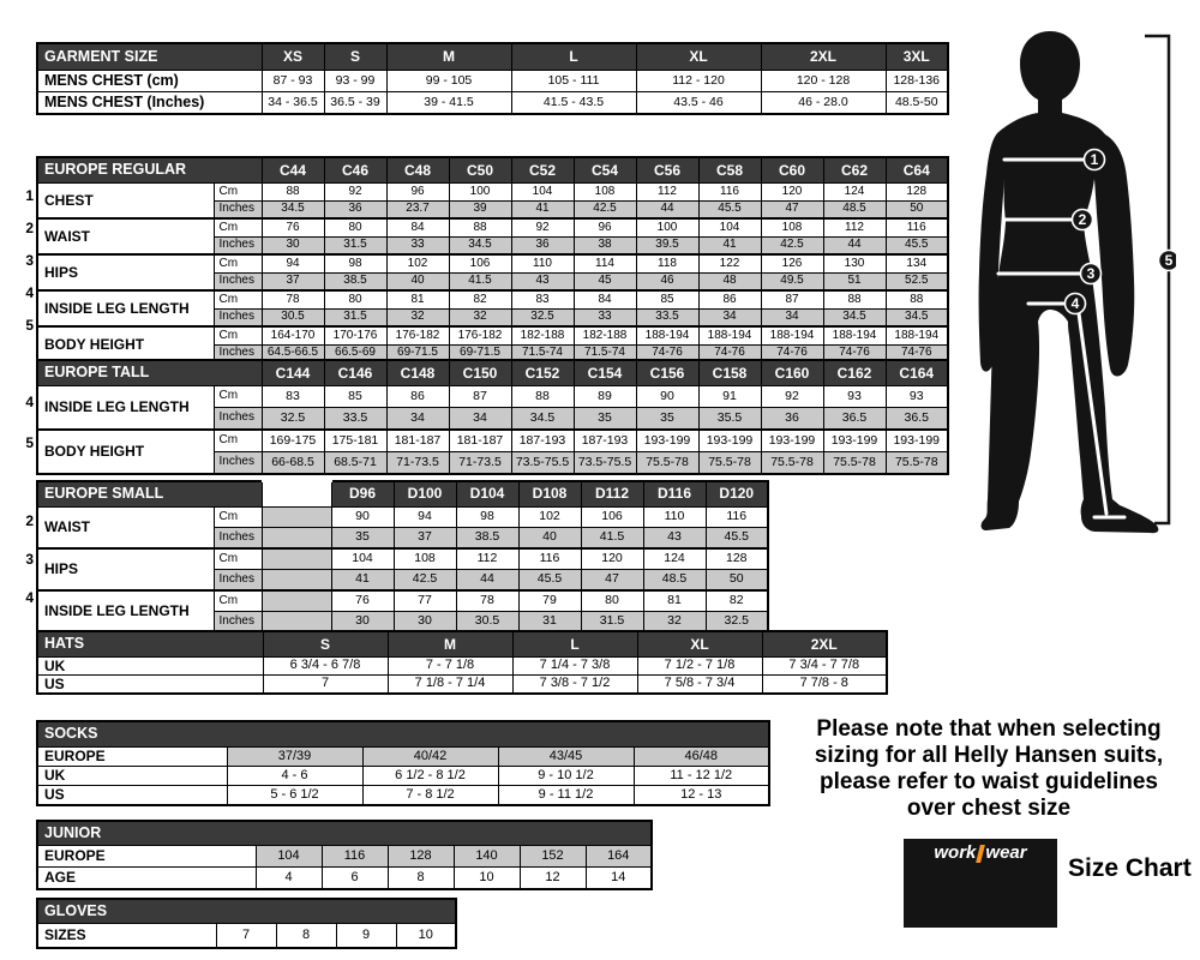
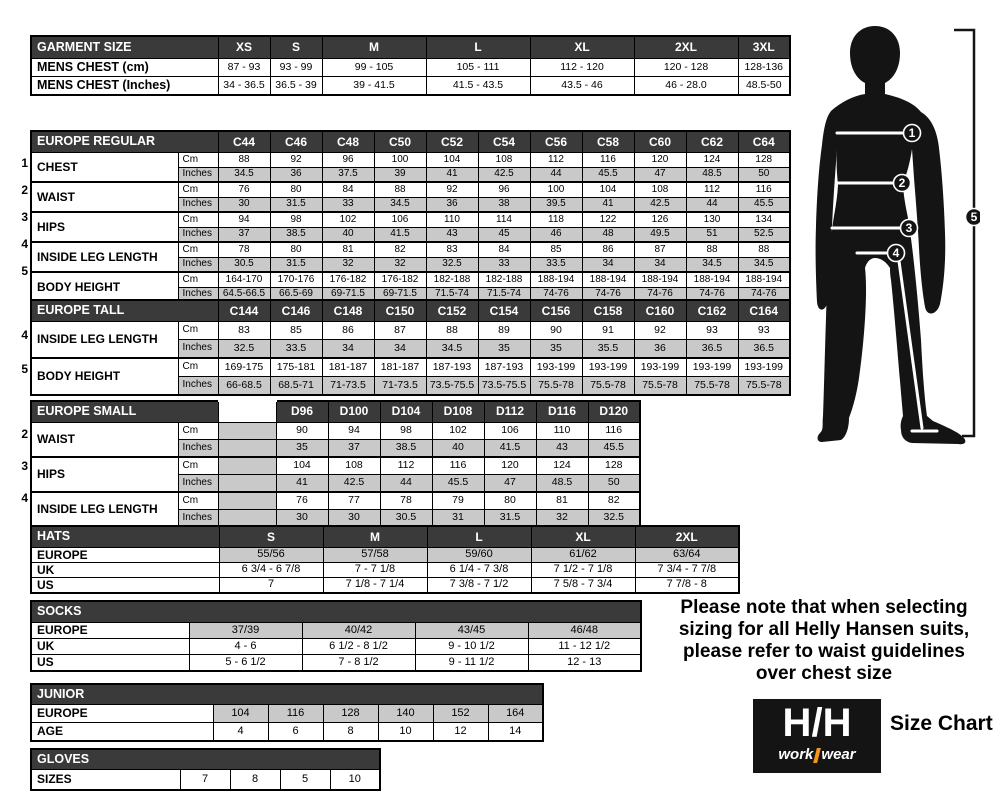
  GARMENT SIZE	XS	S	M	L	XL	2XL	3XL
  MENS CHEST (cm)	87 - 93	93 - 99	99 - 105	105 - 111	112 - 120	120 - 128	128-136
  MENS CHEST (Inches)	34 - 36.5	36.5 - 39	39 - 41.5	41.5 - 43.5	43.5 - 46	46 - 28.0	48.5-50
  1
  2
  3
  4
  5
  EUROPE REGULAR	C44	C46	C48	C50	C52	C54	C56	C58	C60	C62	C64
  CHEST	Cm	88	92	96	100	104	108	112	116	120	124	128
- Inches	34.5	36	23.7	39	41	42.5	44	45.5	47	48.5	50
+ Inches	34.5	36	37.5	39	41	42.5	44	45.5	47	48.5	50
  WAIST	Cm	76	80	84	88	92	96	100	104	108	112	116
  Inches	30	31.5	33	34.5	36	38	39.5	41	42.5	44	45.5
  HIPS	Cm	94	98	102	106	110	114	118	122	126	130	134
  Inches	37	38.5	40	41.5	43	45	46	48	49.5	51	52.5
  INSIDE LEG LENGTH	Cm	78	80	81	82	83	84	85	86	87	88	88
  Inches	30.5	31.5	32	32	32.5	33	33.5	34	34	34.5	34.5
  BODY HEIGHT	Cm	164-170	170-176	176-182	176-182	182-188	182-188	188-194	188-194	188-194	188-194	188-194
  Inches	64.5-66.5	66.5-69	69-71.5	69-71.5	71.5-74	71.5-74	74-76	74-76	74-76	74-76	74-76
  4
  5
  EUROPE TALL	C144	C146	C148	C150	C152	C154	C156	C158	C160	C162	C164
  INSIDE LEG LENGTH	Cm	83	85	86	87	88	89	90	91	92	93	93
  Inches	32.5	33.5	34	34	34.5	35	35	35.5	36	36.5	36.5
  BODY HEIGHT	Cm	169-175	175-181	181-187	181-187	187-193	187-193	193-199	193-199	193-199	193-199	193-199
  Inches	66-68.5	68.5-71	71-73.5	71-73.5	73.5-75.5	73.5-75.5	75.5-78	75.5-78	75.5-78	75.5-78	75.5-78
  2
  3
  4
  EUROPE SMALL		D96	D100	D104	D108	D112	D116	D120
  WAIST	Cm		90	94	98	102	106	110	116
  Inches		35	37	38.5	40	41.5	43	45.5
  HIPS	Cm		104	108	112	116	120	124	128
  Inches		41	42.5	44	45.5	47	48.5	50
  INSIDE LEG LENGTH	Cm		76	77	78	79	80	81	82
  Inches		30	30	30.5	31	31.5	32	32.5
  HATS	S	M	L	XL	2XL
+ EUROPE	55/56	57/58	59/60	61/62	63/64
- UK	6 3/4 - 6 7/8	7 - 7 1/8	7 1/4 - 7 3/8	7 1/2 - 7 1/8	7 3/4 - 7 7/8
+ UK	6 3/4 - 6 7/8	7 - 7 1/8	6 1/4 - 7 3/8	7 1/2 - 7 1/8	7 3/4 - 7 7/8
  US	7	7 1/8 - 7 1/4	7 3/8 - 7 1/2	7 5/8 - 7 3/4	7 7/8 - 8
  SOCKS
  EUROPE	37/39	40/42	43/45	46/48
  UK	4 - 6	6 1/2 - 8 1/2	9 - 10 1/2	11 - 12 1/2
  US	5 - 6 1/2	7 - 8 1/2	9 - 11 1/2	12 - 13
  JUNIOR
  EUROPE	104	116	128	140	152	164
  AGE	4	6	8	10	12	14
  GLOVES
- SIZES	7	8	9	10
+ SIZES	7	8	5	10
  Please note that when selecting
  sizing for all Helly Hansen suits,
  please refer to waist guidelines
  over chest size
+ H/H
  work
  wear
  Size Chart
  1
  2
  3
  4
  5
